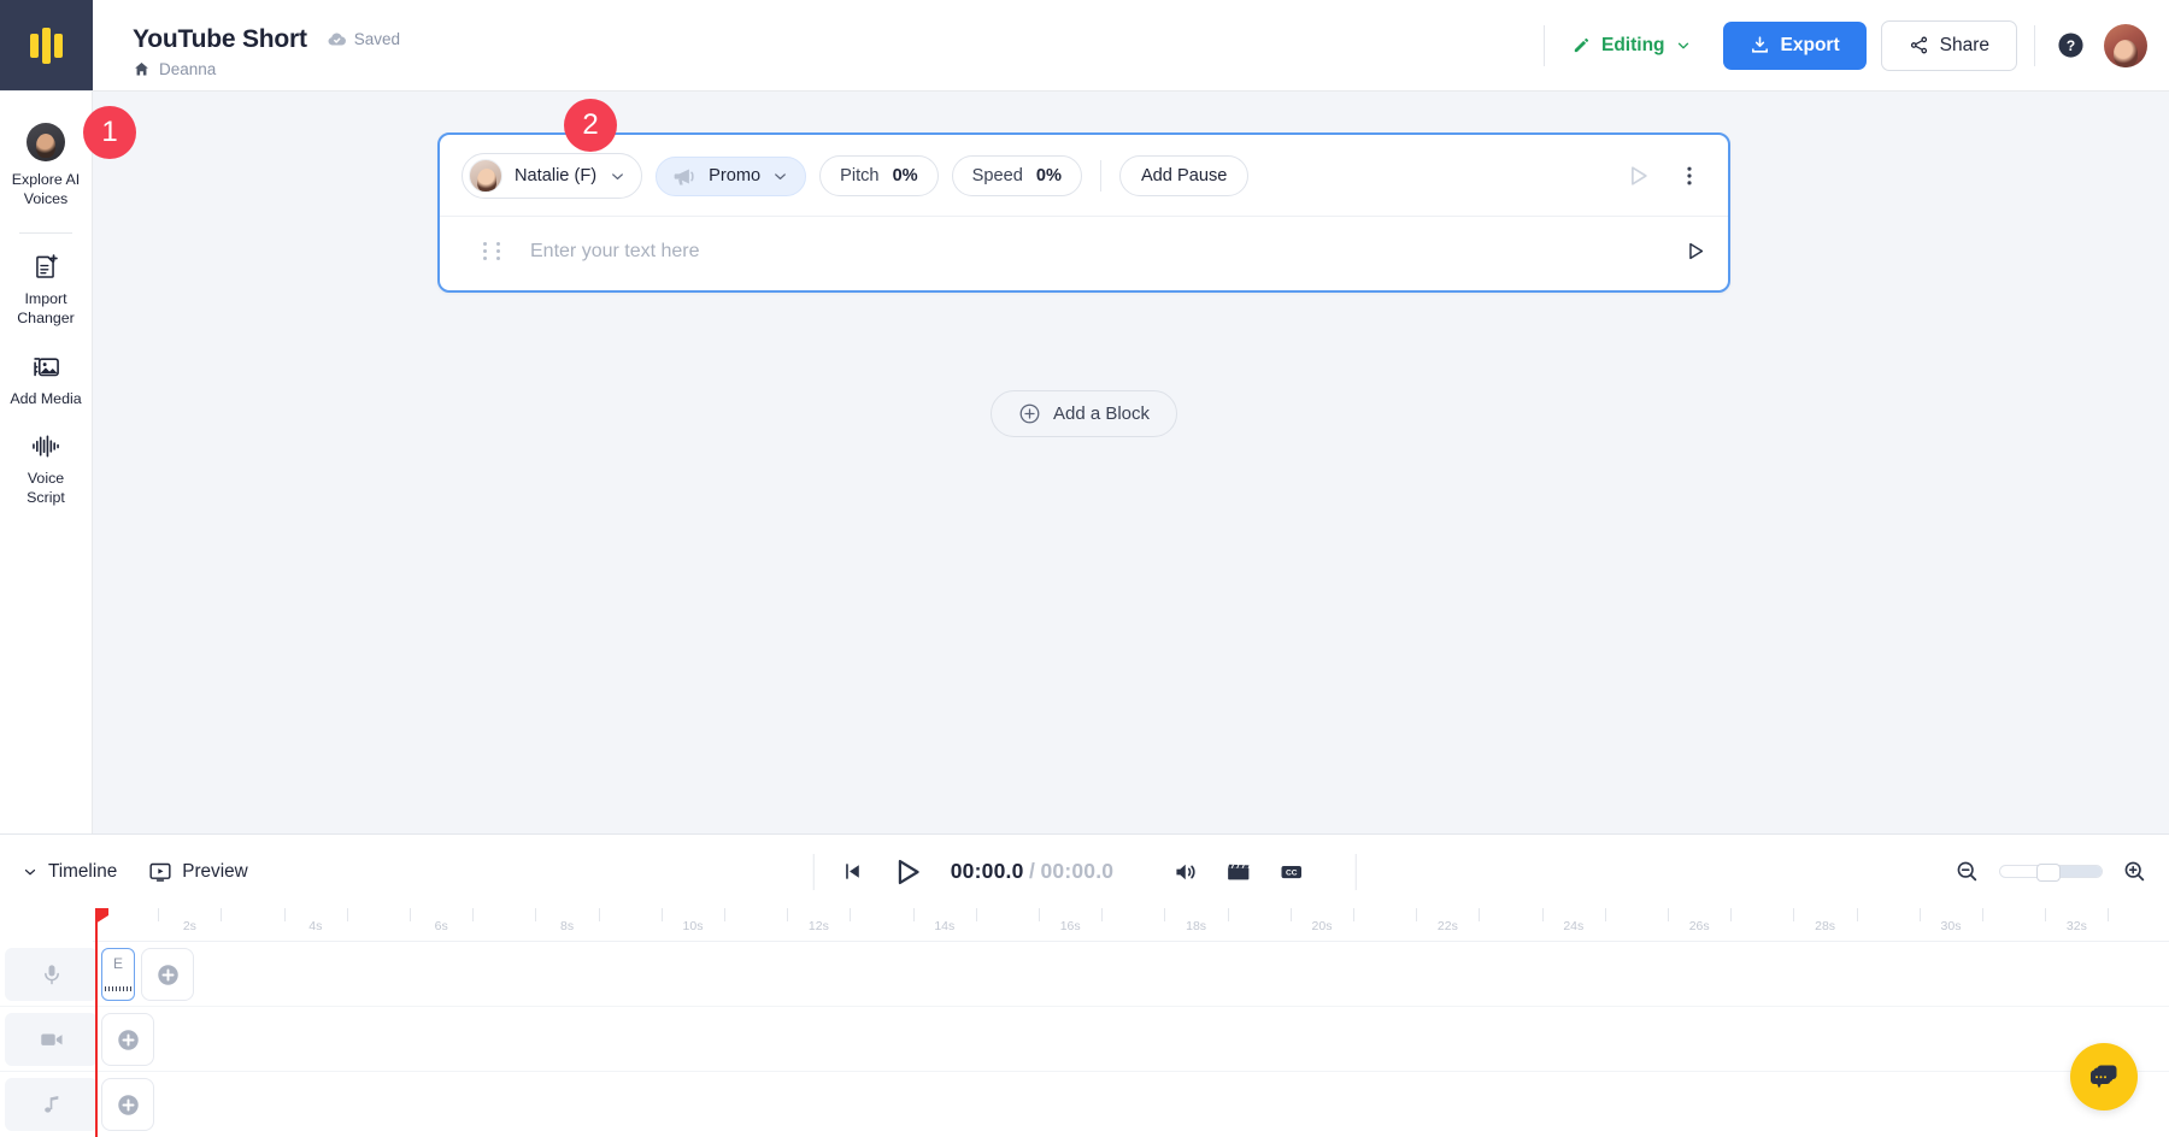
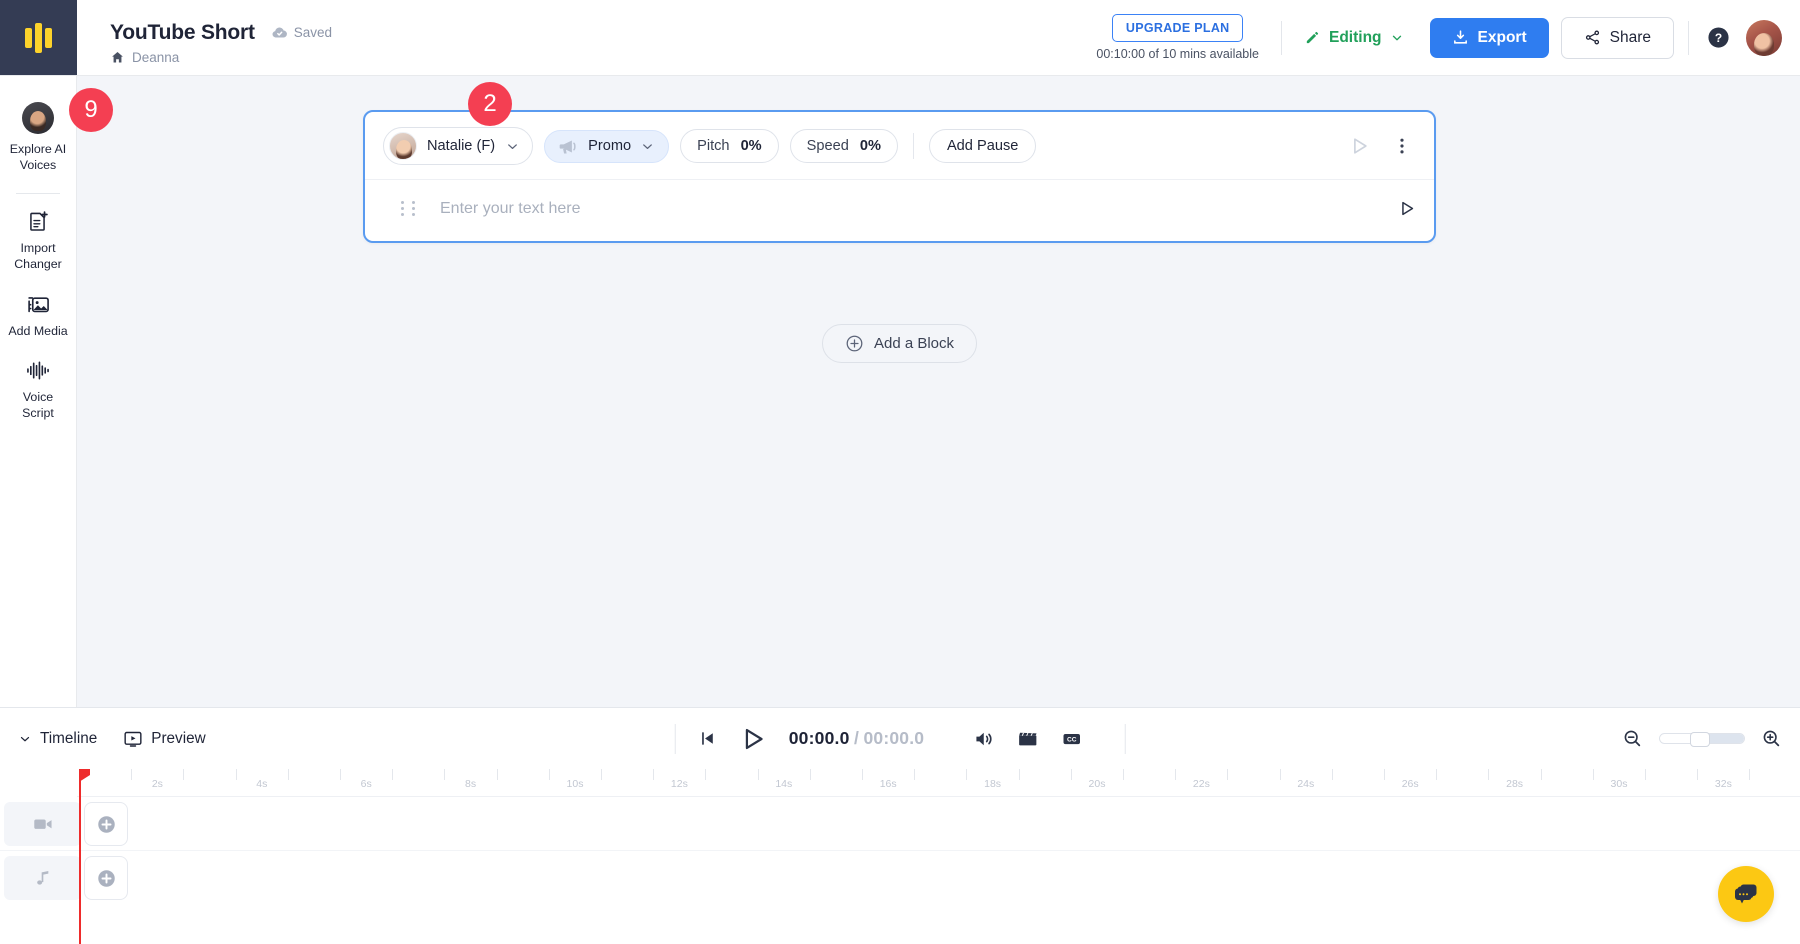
  YouTube Short
  Saved
  Deanna
+ UPGRADE PLAN
+ 00:10:00 of 10 mins available
  Editing
  Export
  Share
  ?
  Explore AI
  Voices
  Import
  Changer
  Add Media
  Voice
  Script
  Natalie (F)
  Promo
  Pitch
  0%
  Speed
  0%
  Add Pause
  Enter your text here
  Add a Block
- 1
+ 9
  2
  Timeline
  Preview
  00:00.0 / 00:00.0
  2s
  4s
  6s
  8s
  10s
  12s
  14s
  16s
  18s
  20s
  22s
  24s
  26s
  28s
  30s
  32s
- E
